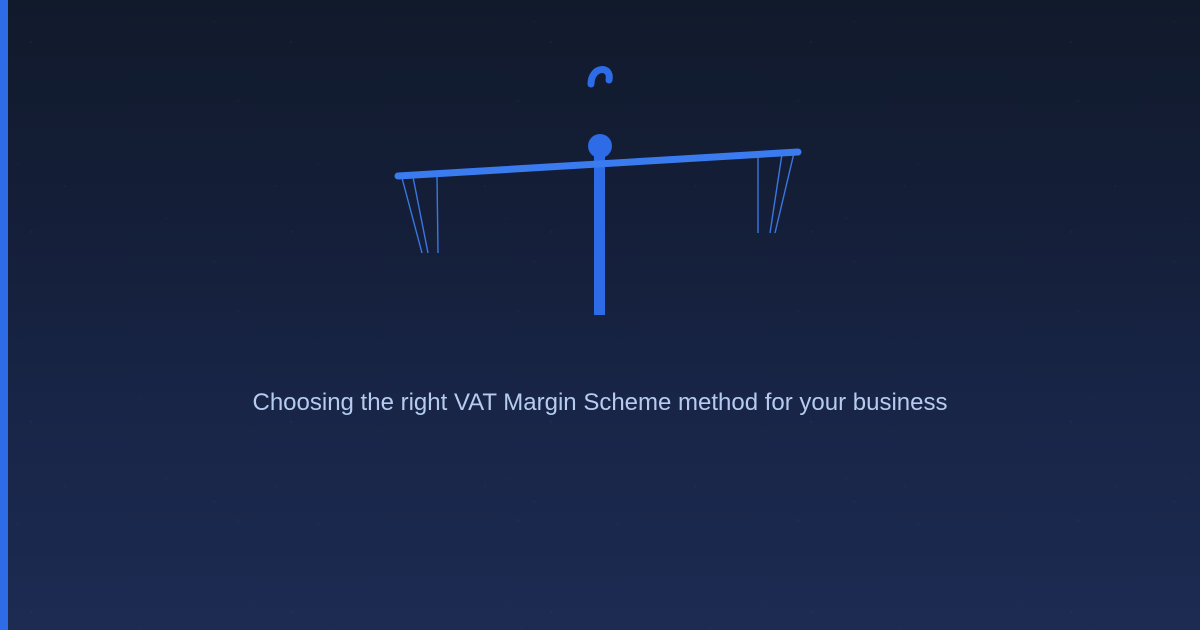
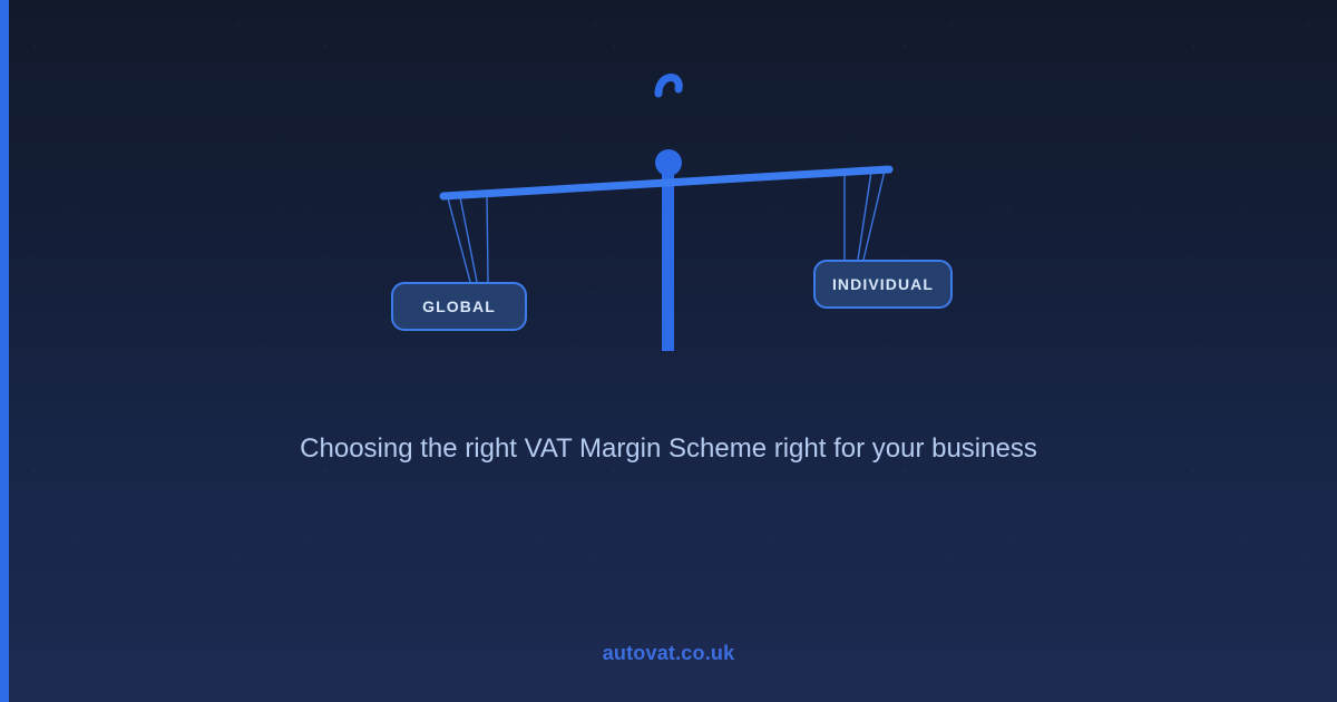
+ GLOBAL
+ INDIVIDUAL
- Choosing the right VAT Margin Scheme method for your business
+ Choosing the right VAT Margin Scheme right for your business
+ autovat.co.uk
